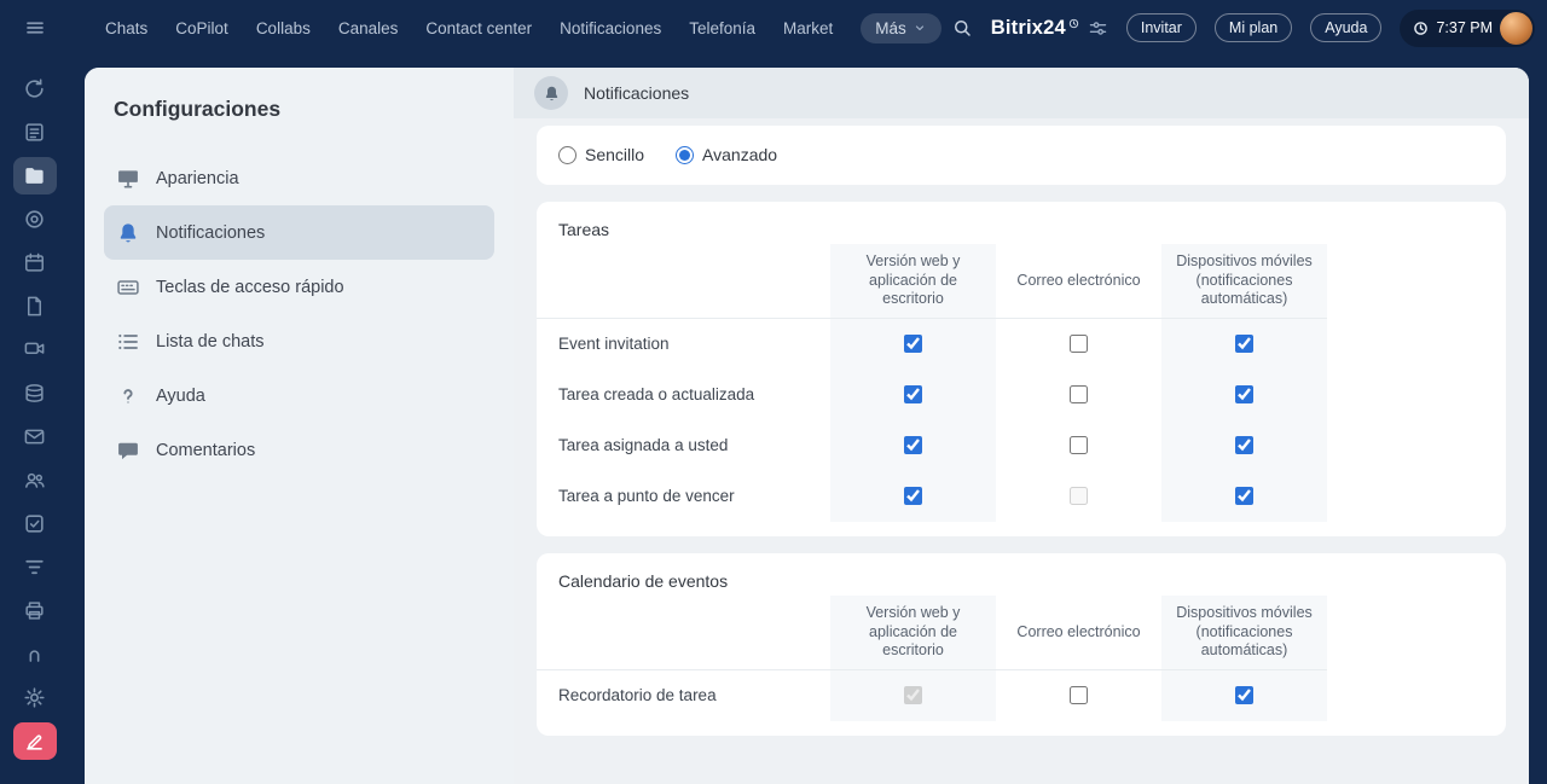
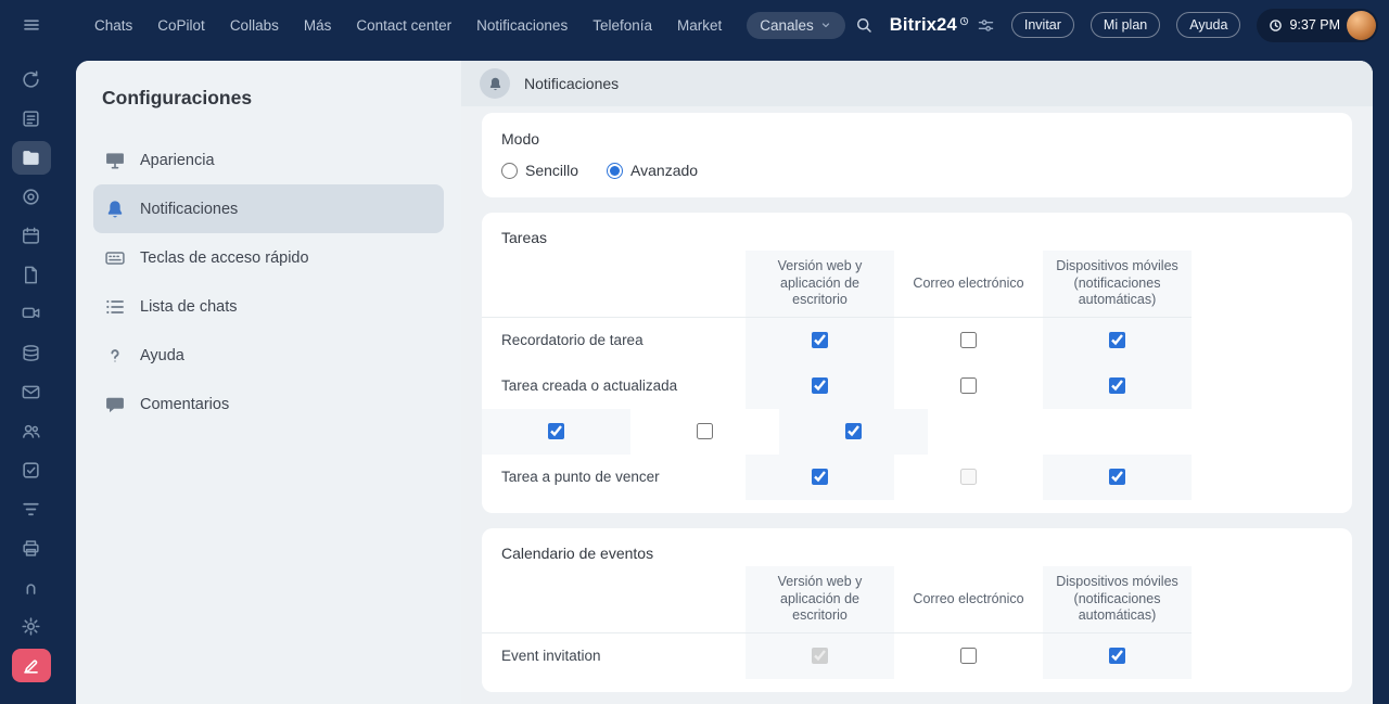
  Chats
  CoPilot
  Collabs
- Canales
+ Más
  Contact center
  Notificaciones
  Telefonía
  Market
- Más
+ Canales
  Bitrix24
  Invitar
  Mi plan
  Ayuda
- 7:37 PM
+ 9:37 PM
  Configuraciones
  Apariencia
  Notificaciones
  Teclas de acceso rápido
  Lista de chats
  Ayuda
  Comentarios
  Notificaciones
+ Modo
  Sencillo
  Avanzado
  Tareas
  Versión web y aplicación de escritorio
  Correo electrónico
  Dispositivos móviles (notificaciones automáticas)
- Event invitation
+ Recordatorio de tarea
  Tarea creada o actualizada
- Tarea asignada a usted
  Tarea a punto de vencer
  Calendario de eventos
  Versión web y aplicación de escritorio
  Correo electrónico
  Dispositivos móviles (notificaciones automáticas)
- Recordatorio de tarea
+ Event invitation
